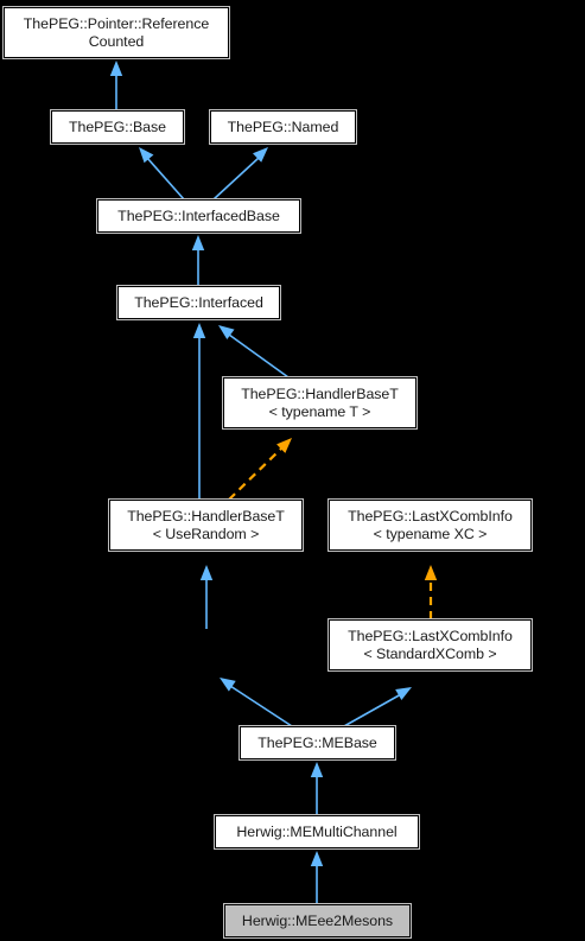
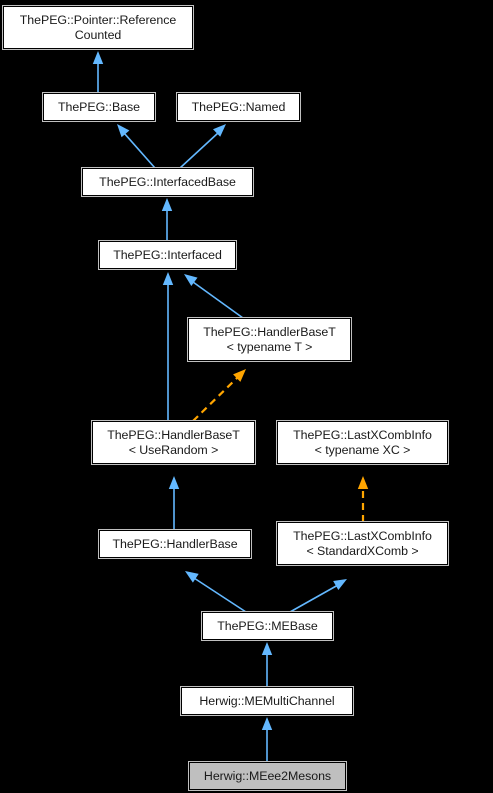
  ThePEG::Pointer::Reference
  Counted
  ThePEG::Base
  ThePEG::Named
  ThePEG::InterfacedBase
  ThePEG::Interfaced
  ThePEG::HandlerBaseT
  < typename T >
  ThePEG::HandlerBaseT
  < UseRandom >
  ThePEG::LastXCombInfo
  < typename XC >
+ ThePEG::HandlerBase
  ThePEG::LastXCombInfo
  < StandardXComb >
  ThePEG::MEBase
  Herwig::MEMultiChannel
  Herwig::MEee2Mesons
